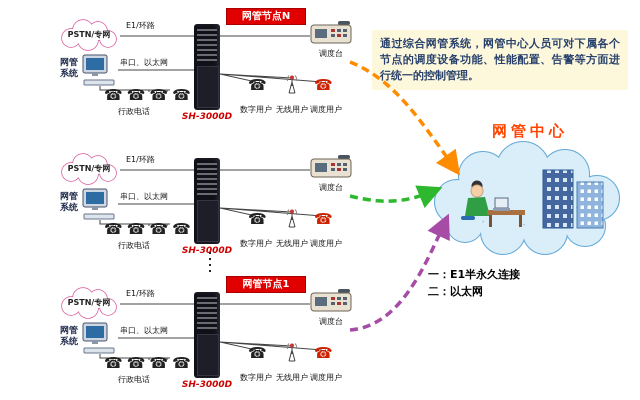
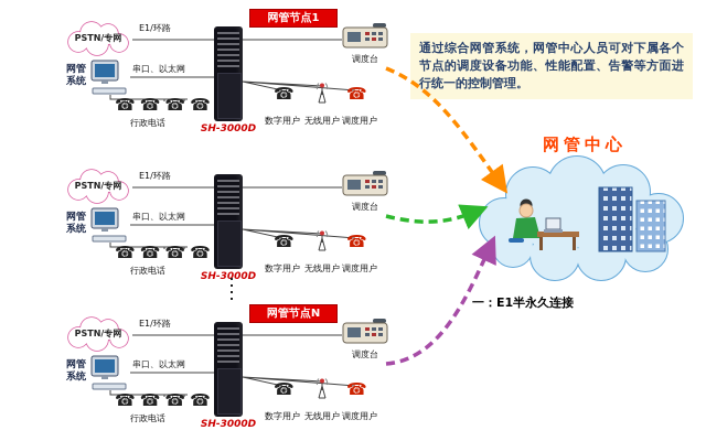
- 网管节点N
+ 网管节点1
  PSTN/专网
  E1/环路
  串口、以太网
  网管系统
  SH-3000D
  ☎
  ☎
  ☎
  ☎
  行政电话
  调度台
  ☎
  ☎
  数字用户
  无线用户
  调度用户
  PSTN/专网
  E1/环路
  串口、以太网
  网管系统
  SH-3000D
  ☎
  ☎
  ☎
  ☎
  行政电话
  调度台
  ☎
  ☎
  数字用户
  无线用户
  调度用户
- 网管节点1
+ 网管节点N
  PSTN/专网
  E1/环路
  串口、以太网
  网管系统
  SH-3000D
  ☎
  ☎
  ☎
  ☎
  行政电话
  调度台
  ☎
  ☎
  数字用户
  无线用户
  调度用户
  通过综合网管系统，网管中心人员可对下属各个节点的调度设备功能、性能配置、告警等方面进行统一的控制管理。
  网管中心
  一：E1半永久连接
- 二：以太网
